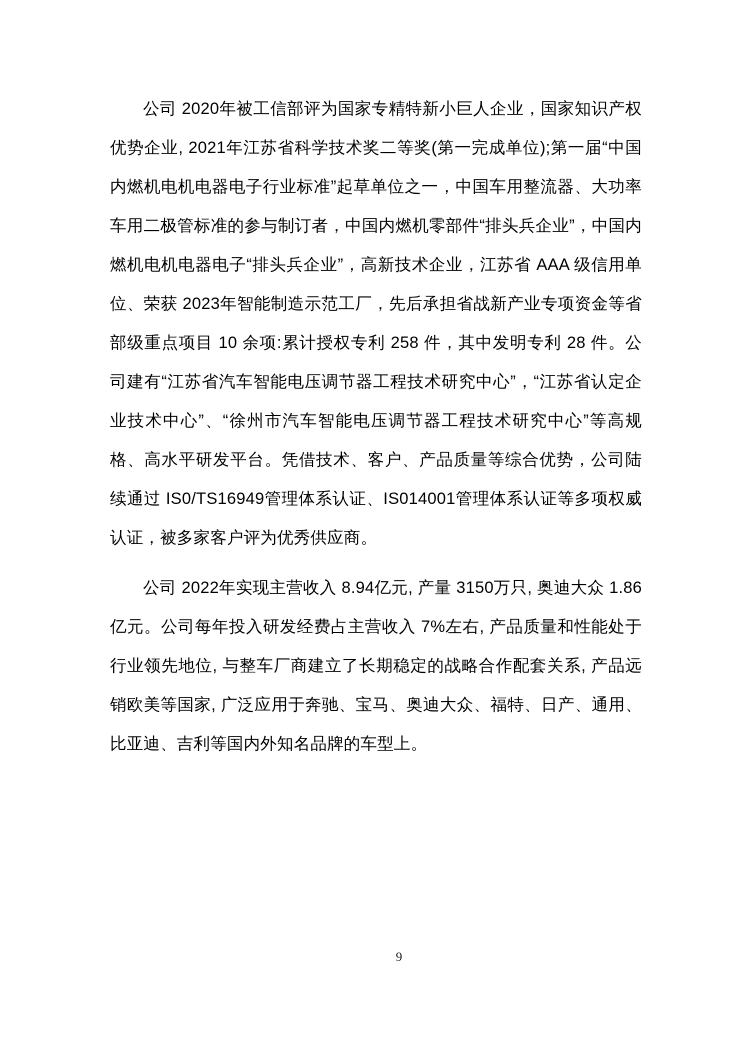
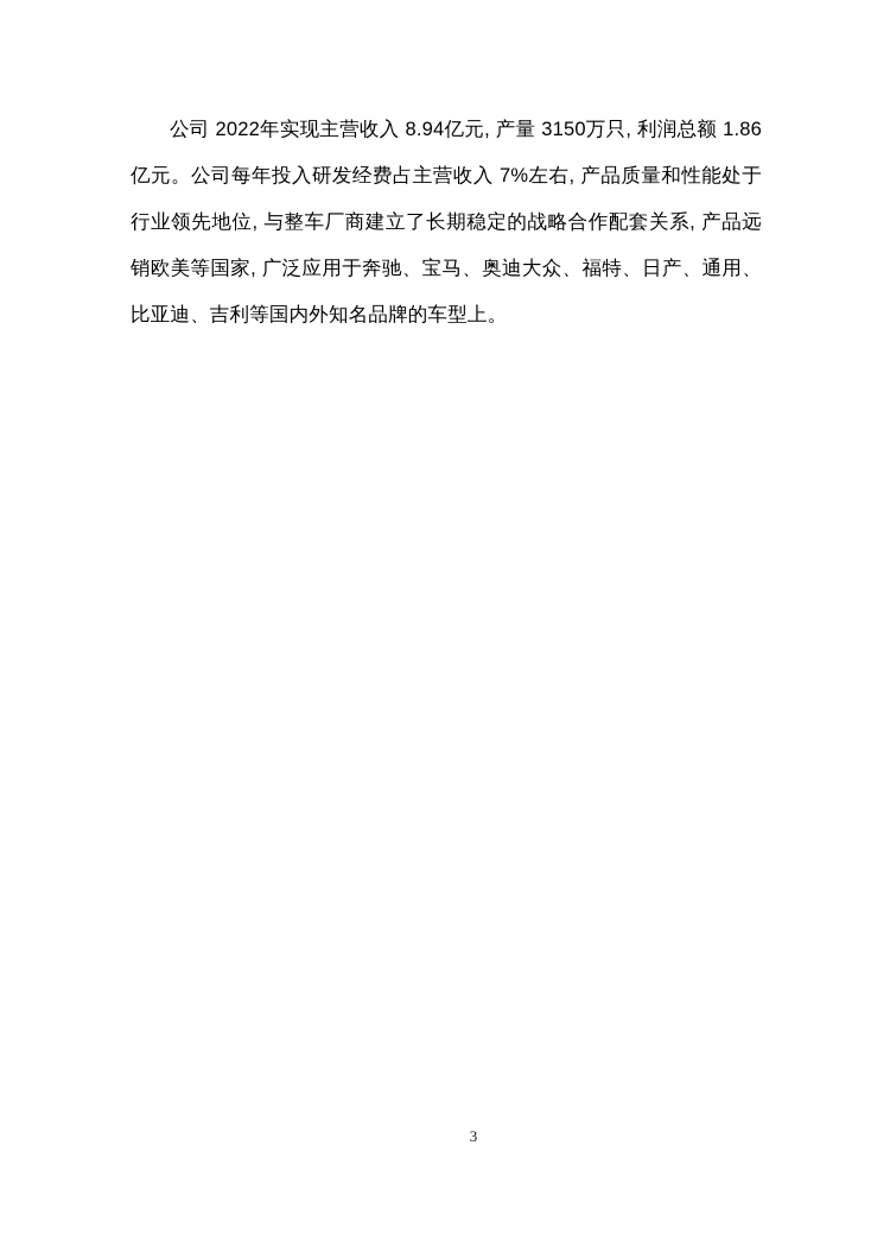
- 公司 2020年被工信部评为国家专精特新小巨人企业，国家知识产权优势企业, 2021年江苏省科学技术奖二等奖(第一完成单位);第一届“中国内燃机电机电器电子行业标准”起草单位之一，中国车用整流器、大功率车用二极管标准的参与制订者，中国内燃机零部件“排头兵企业”，中国内燃机电机电器电子“排头兵企业”，高新技术企业，江苏省 AAA 级信用单位、荣获 2023年智能制造示范工厂，先后承担省战新产业专项资金等省部级重点项目 10 余项:累计授权专利 258 件，其中发明专利 28 件。公司建有“江苏省汽车智能电压调节器工程技术研究中心”，“江苏省认定企业技术中心”、“徐州市汽车智能电压调节器工程技术研究中心”等高规格、高水平研发平台。凭借技术、客户、产品质量等综合优势，公司陆续通过 IS0/TS16949管理体系认证、IS014001管理体系认证等多项权威认证，被多家客户评为优秀供应商。
- 公司 2022年实现主营收入 8.94亿元, 产量 3150万只, 奥迪大众 1.86亿元。公司每年投入研发经费占主营收入 7%左右, 产品质量和性能处于行业领先地位, 与整车厂商建立了长期稳定的战略合作配套关系, 产品远销欧美等国家, 广泛应用于奔驰、宝马、奥迪大众、福特、日产、通用、比亚迪、吉利等国内外知名品牌的车型上。
+ 公司 2022年实现主营收入 8.94亿元, 产量 3150万只, 利润总额 1.86亿元。公司每年投入研发经费占主营收入 7%左右, 产品质量和性能处于行业领先地位, 与整车厂商建立了长期稳定的战略合作配套关系, 产品远销欧美等国家, 广泛应用于奔驰、宝马、奥迪大众、福特、日产、通用、比亚迪、吉利等国内外知名品牌的车型上。
- 9
+ 3
